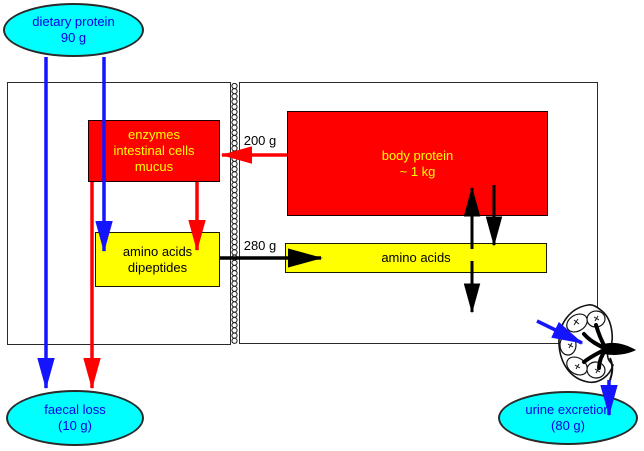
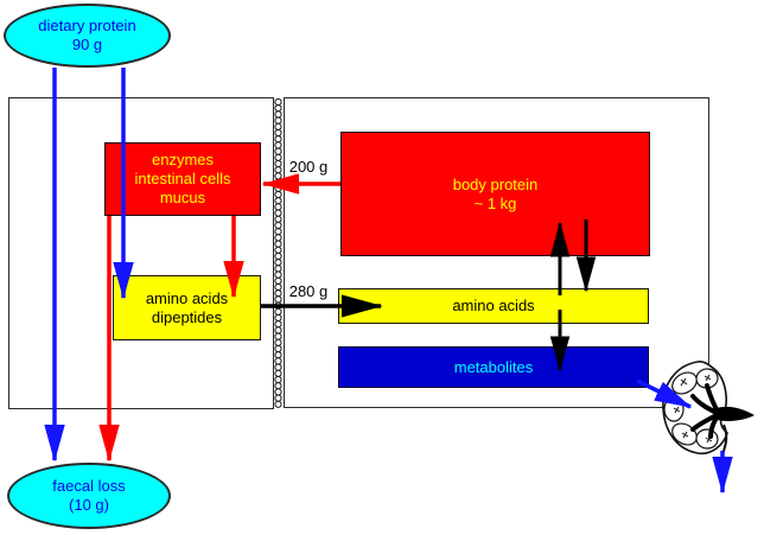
  dietary protein
  90 g
  faecal loss
  (10 g)
- urine excretion
- (80 g)
  enzymes
  intestinal cells
  mucus
  amino acids
  dipeptides
  body protein
  ~ 1 kg
  amino acids
+ metabolites
  200 g
  280 g
